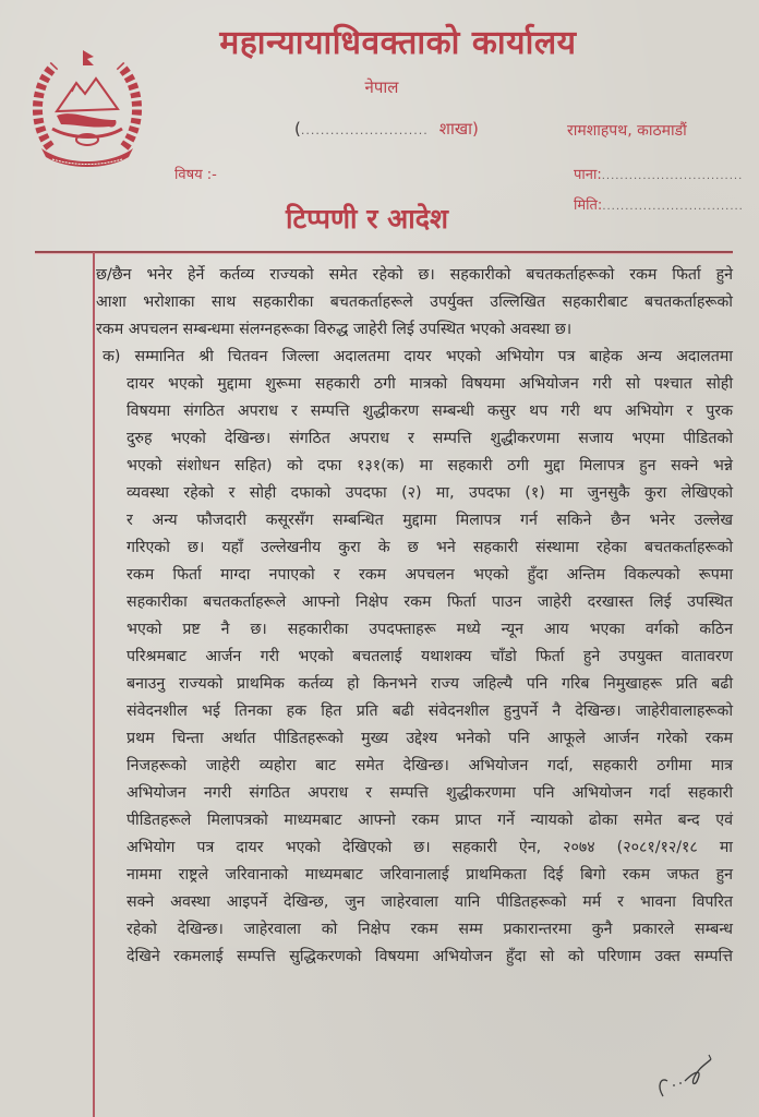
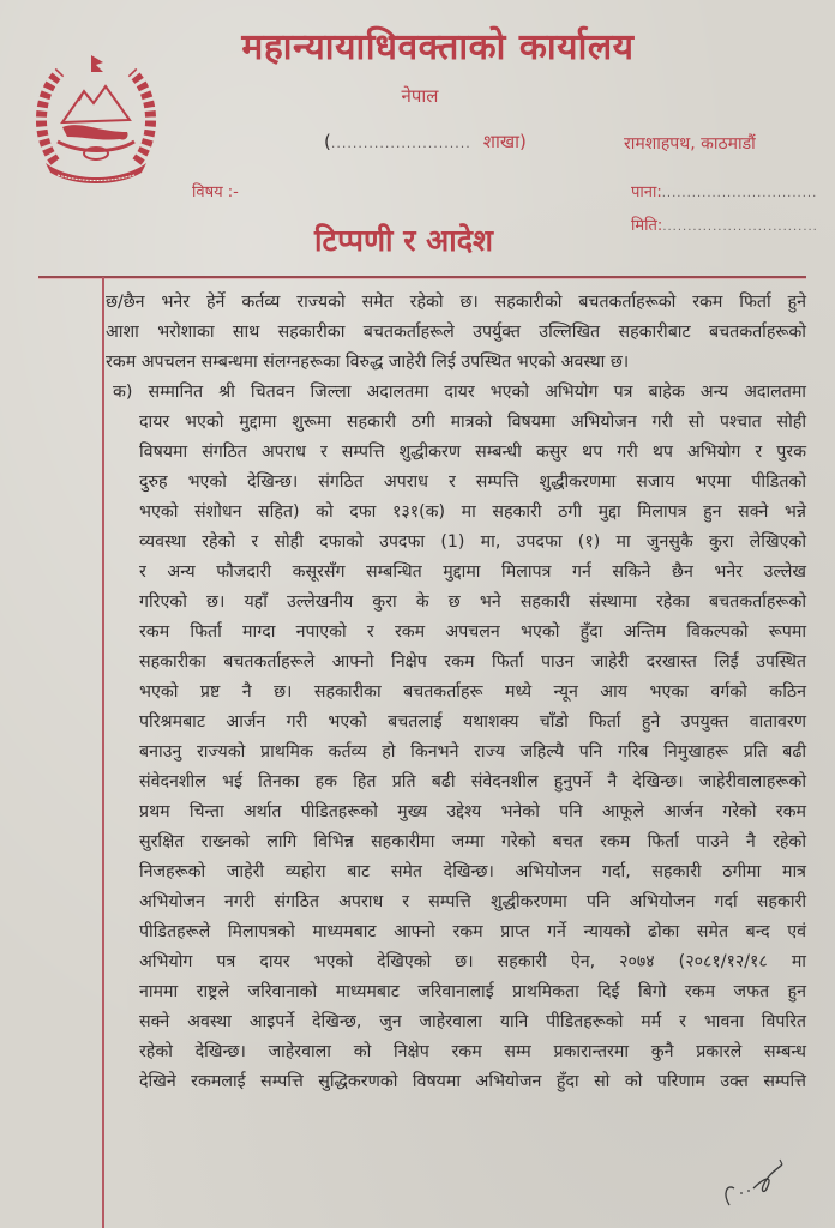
  महान्यायाधिवक्ताको कार्यालय
  नेपाल
  (.......................... शाखा)
  रामशाहपथ, काठमाडौं
  विषय :-
  पाना:...............................
  मिति:...............................
  टिप्पणी र आदेश
  छ/छैन भनेर हेर्ने कर्तव्य राज्यको समेत रहेको छ। सहकारीको बचतकर्ताहरूको रकम फिर्ता हुने
  आशा भरोशाका साथ सहकारीका बचतकर्ताहरूले उपर्युक्त उल्लिखित सहकारीबाट बचतकर्ताहरूको
  रकम अपचलन सम्बन्धमा संलग्नहरूका विरुद्ध जाहेरी लिई उपस्थित भएको अवस्था छ।
  क) सम्मानित श्री चितवन जिल्ला अदालतमा दायर भएको अभियोग पत्र बाहेक अन्य अदालतमा
  दायर भएको मुद्दामा शुरूमा सहकारी ठगी मात्रको विषयमा अभियोजन गरी सो पश्चात सोही
  विषयमा संगठित अपराध र सम्पत्ति शुद्धीकरण सम्बन्धी कसुर थप गरी थप अभियोग र पुरक
  दुरुह भएको देखिन्छ। संगठित अपराध र सम्पत्ति शुद्धीकरणमा सजाय भएमा पीडितको
  भएको संशोधन सहित) को दफा १३१(क) मा सहकारी ठगी मुद्दा मिलापत्र हुन सक्ने भन्ने
- व्यवस्था रहेको र सोही दफाको उपदफा (२) मा, उपदफा (१) मा जुनसुकै कुरा लेखिएको
+ व्यवस्था रहेको र सोही दफाको उपदफा (1) मा, उपदफा (१) मा जुनसुकै कुरा लेखिएको
  र अन्य फौजदारी कसूरसँग सम्बन्धित मुद्दामा मिलापत्र गर्न सकिने छैन भनेर उल्लेख
  गरिएको छ। यहाँ उल्लेखनीय कुरा के छ भने सहकारी संस्थामा रहेका बचतकर्ताहरूको
  रकम फिर्ता माग्दा नपाएको र रकम अपचलन भएको हुँदा अन्तिम विकल्पको रूपमा
  सहकारीका बचतकर्ताहरूले आफ्नो निक्षेप रकम फिर्ता पाउन जाहेरी दरखास्त लिई उपस्थित
- भएको प्रष्ट नै छ। सहकारीका उपदफ्ताहरू मध्ये न्यून आय भएका वर्गको कठिन
+ भएको प्रष्ट नै छ। सहकारीका बचतकर्ताहरू मध्ये न्यून आय भएका वर्गको कठिन
  परिश्रमबाट आर्जन गरी भएको बचतलाई यथाशक्य चाँडो फिर्ता हुने उपयुक्त वातावरण
  बनाउनु राज्यको प्राथमिक कर्तव्य हो किनभने राज्य जहिल्यै पनि गरिब निमुखाहरू प्रति बढी
  संवेदनशील भई तिनका हक हित प्रति बढी संवेदनशील हुनुपर्ने नै देखिन्छ। जाहेरीवालाहरूको
  प्रथम चिन्ता अर्थात पीडितहरूको मुख्य उद्देश्य भनेको पनि आफूले आर्जन गरेको रकम
+ सुरक्षित राख्नको लागि विभिन्न सहकारीमा जम्मा गरेको बचत रकम फिर्ता पाउने नै रहेको
  निजहरूको जाहेरी व्यहोरा बाट समेत देखिन्छ। अभियोजन गर्दा, सहकारी ठगीमा मात्र
  अभियोजन नगरी संगठित अपराध र सम्पत्ति शुद्धीकरणमा पनि अभियोजन गर्दा सहकारी
  पीडितहरूले मिलापत्रको माध्यमबाट आफ्नो रकम प्राप्त गर्ने न्यायको ढोका समेत बन्द एवं
  अभियोग पत्र दायर भएको देखिएको छ। सहकारी ऐन, २०७४ (२०८१/१२/१८ मा
  नाममा राष्ट्रले जरिवानाको माध्यमबाट जरिवानालाई प्राथमिकता दिई बिगो रकम जफत हुन
  सक्ने अवस्था आइपर्ने देखिन्छ, जुन जाहेरवाला यानि पीडितहरूको मर्म र भावना विपरित
  रहेको देखिन्छ। जाहेरवाला को निक्षेप रकम सम्म प्रकारान्तरमा कुनै प्रकारले सम्बन्ध
  देखिने रकमलाई सम्पत्ति सुद्धिकरणको विषयमा अभियोजन हुँदा सो को परिणाम उक्त सम्पत्ति
